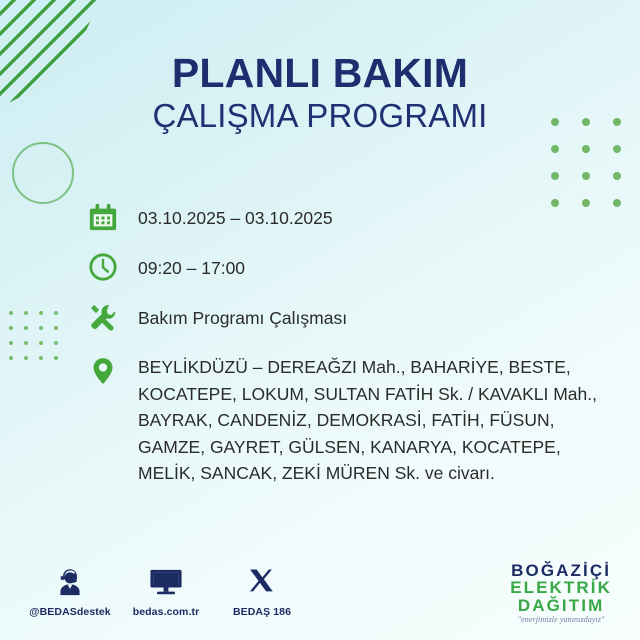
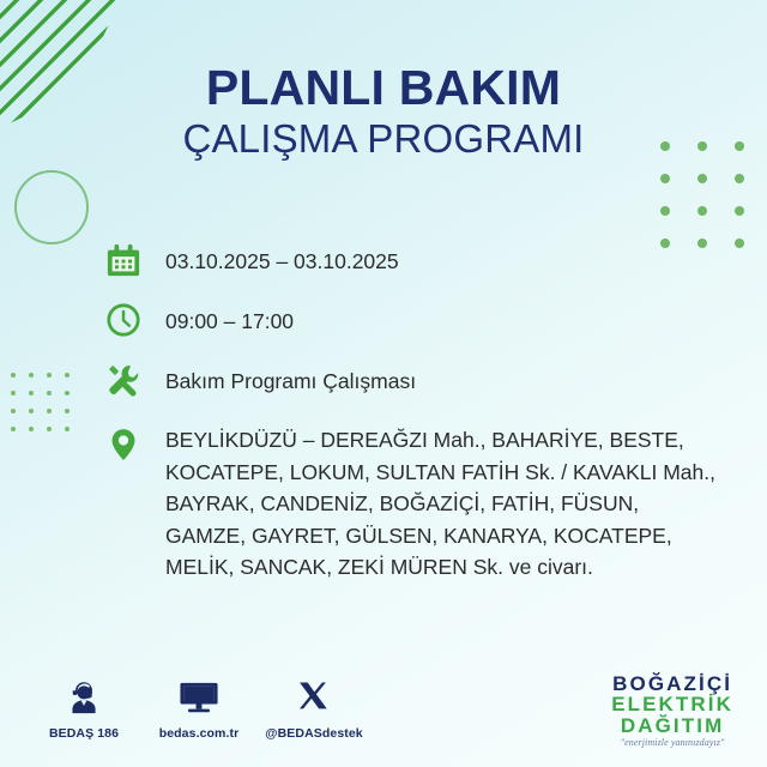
  PLANLI BAKIM
  ÇALIŞMA PROGRAMI
  03.10.2025 – 03.10.2025
- 09:20 – 17:00
+ 09:00 – 17:00
  Bakım Programı Çalışması
- BEYLİKDÜZÜ – DEREAĞZI Mah., BAHARİYE, BESTE, KOCATEPE, LOKUM, SULTAN FATİH Sk. / KAVAKLI Mah., BAYRAK, CANDENİZ, DEMOKRASİ, FATİH, FÜSUN, GAMZE, GAYRET, GÜLSEN, KANARYA, KOCATEPE, MELİK, SANCAK, ZEKİ MÜREN Sk. ve civarı.
+ BEYLİKDÜZÜ – DEREAĞZI Mah., BAHARİYE, BESTE, KOCATEPE, LOKUM, SULTAN FATİH Sk. / KAVAKLI Mah., BAYRAK, CANDENİZ, BOĞAZİÇİ, FATİH, FÜSUN, GAMZE, GAYRET, GÜLSEN, KANARYA, KOCATEPE, MELİK, SANCAK, ZEKİ MÜREN Sk. ve civarı.
- @BEDASdestek
+ BEDAŞ 186
  bedas.com.tr
- BEDAŞ 186
+ @BEDASdestek
  BOĞAZİÇİ
  ELEKTRİK
  DAĞITIM
  "enerjimizle yanınızdayız"
